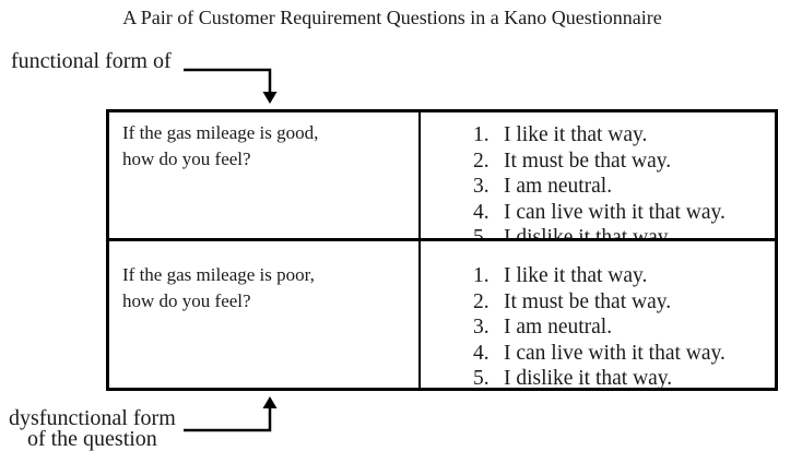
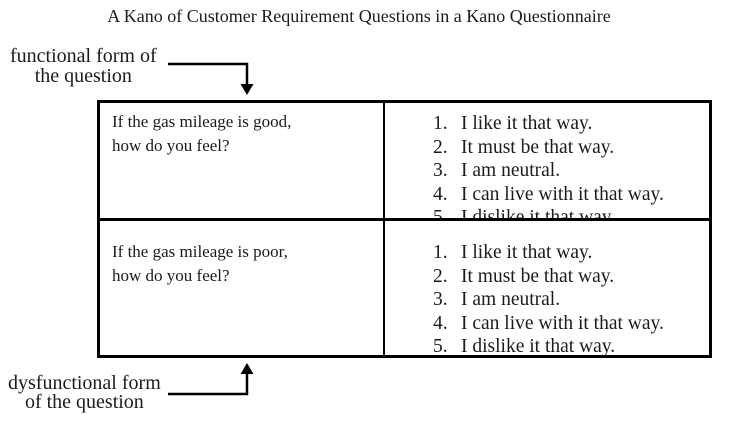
- A Pair of Customer Requirement Questions in a Kano Questionnaire
+ A Kano of Customer Requirement Questions in a Kano Questionnaire
  functional form of
+ the question
  If the gas mileage is good,
  how do you feel?
  1.
  I like it that way.
  2.
  It must be that way.
  3.
  I am neutral.
  4.
  I can live with it that way.
  5.
  I dislike it that way.
  If the gas mileage is poor,
  how do you feel?
  1.
  I like it that way.
  2.
  It must be that way.
  3.
  I am neutral.
  4.
  I can live with it that way.
  5.
  I dislike it that way.
  dysfunctional form
  of the question
